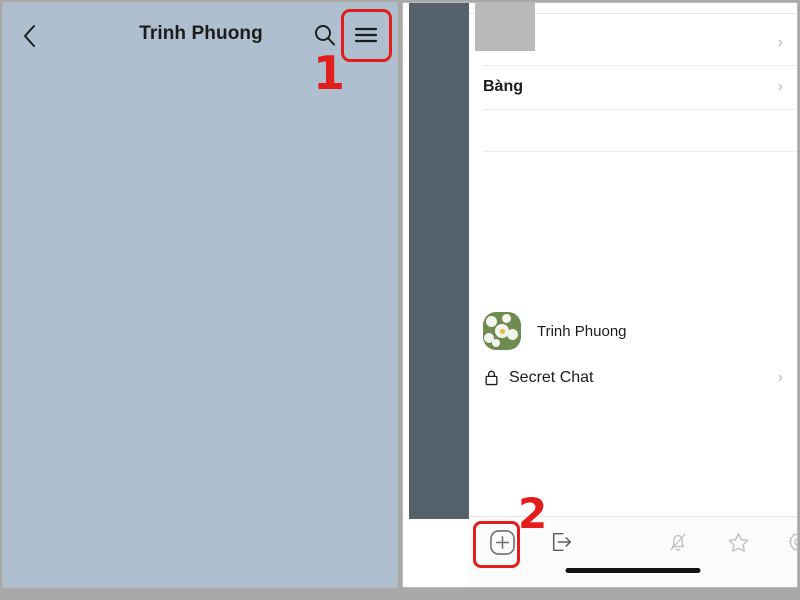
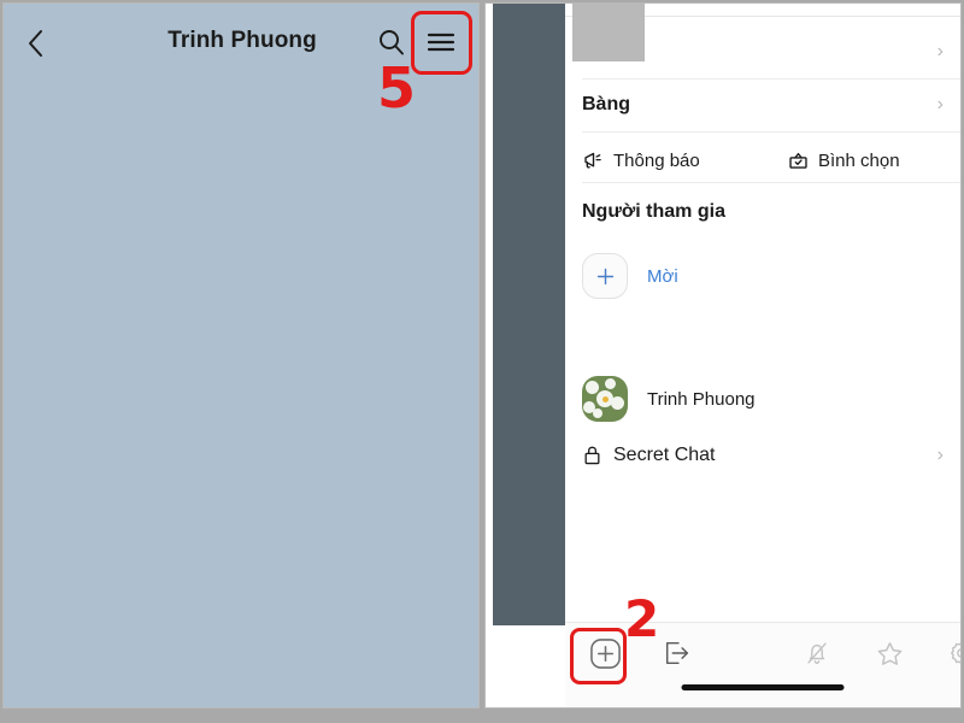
  Trinh Phuong
- 1
+ 5
  ›
  Bàng
  ›
+ Thông báo
+ Bình chọn
+ Người tham gia
+ Mời
  Trinh Phuong
  Secret Chat
  ›
  2
